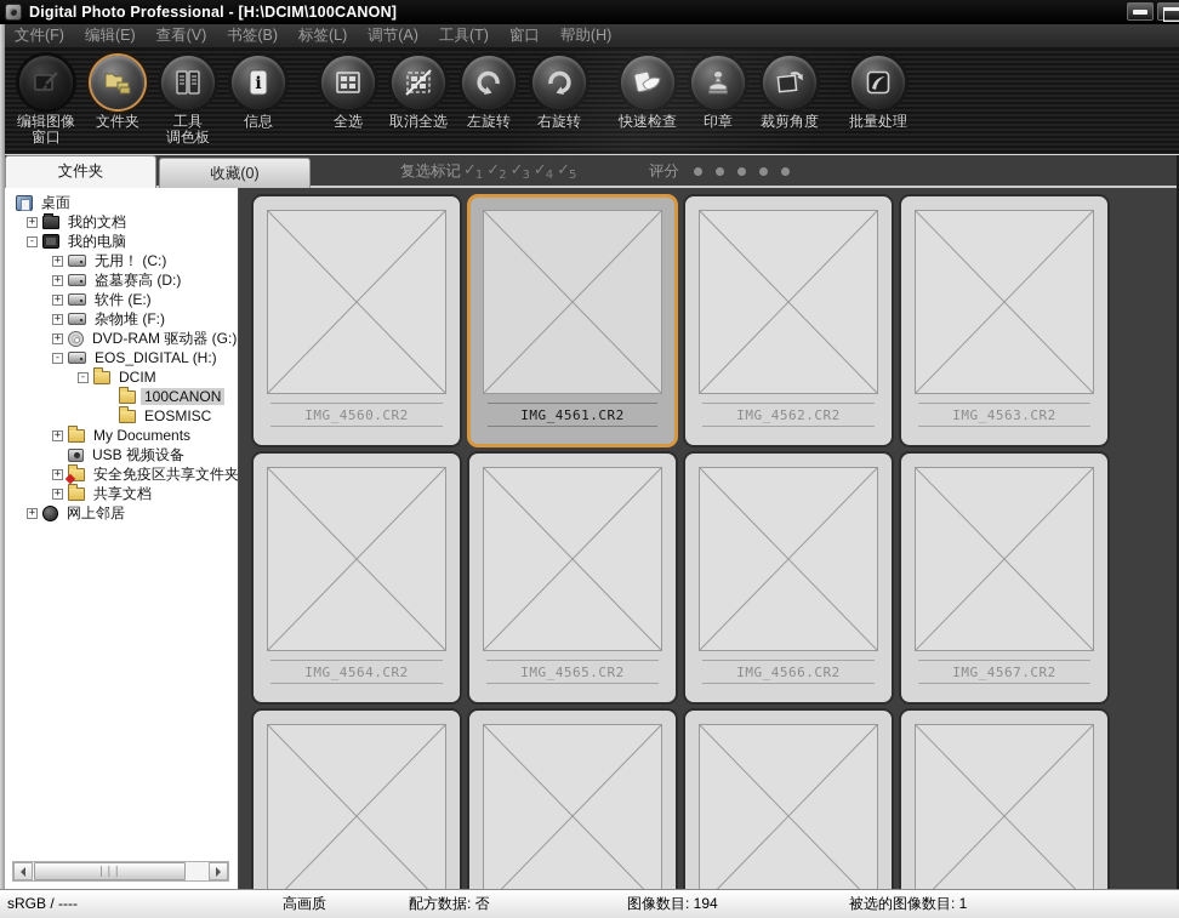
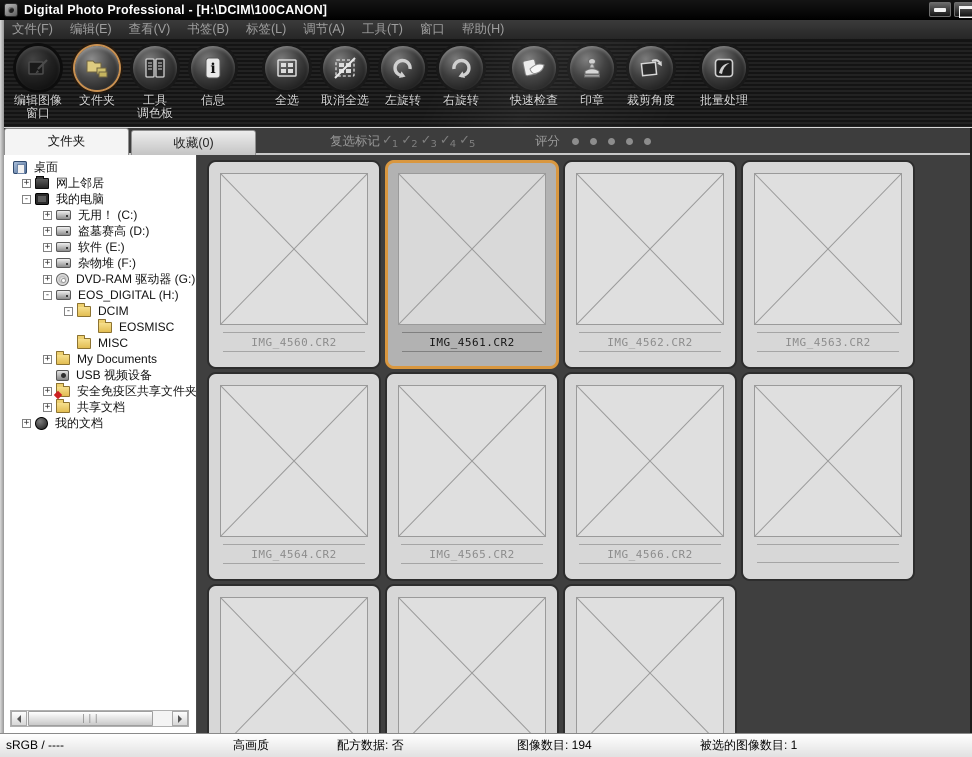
  Digital Photo Professional - [H:\DCIM\100CANON]
  文件(F)
  编辑(E)
  查看(V)
  书签(B)
  标签(L)
  调节(A)
  工具(T)
  窗口
  帮助(H)
  文件夹
  收藏(0)
  复选标记
  ✓1
  ✓2
  ✓3
  ✓4
  ✓5
  评分
  桌面
  +
- 我的文档
+ 网上邻居
  -
  我的电脑
  +
  无用！ (C:)
  +
  盗墓赛高 (D:)
  +
  软件 (E:)
  +
  杂物堆 (F:)
  +
  DVD-RAM 驱动器 (G:)
  -
  EOS_DIGITAL (H:)
  -
  DCIM
- 100CANON
  EOSMISC
+ MISC
  +
  My Documents
  USB 视频设备
  +
  安全免疫区共享文件夹
  +
  共享文档
  +
- 网上邻居
+ 我的文档
  |||
  IMG_4560.CR2
  IMG_4561.CR2
  IMG_4562.CR2
  IMG_4563.CR2
  IMG_4564.CR2
  IMG_4565.CR2
  IMG_4566.CR2
- IMG_4567.CR2
  sRGB / ----
  高画质
  配方数据: 否
  图像数目: 194
  被选的图像数目: 1
